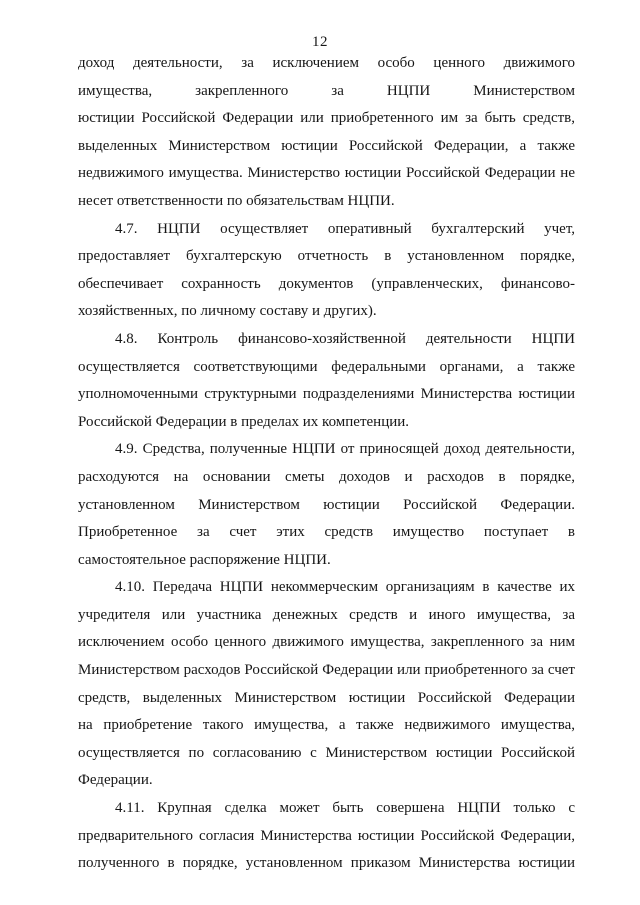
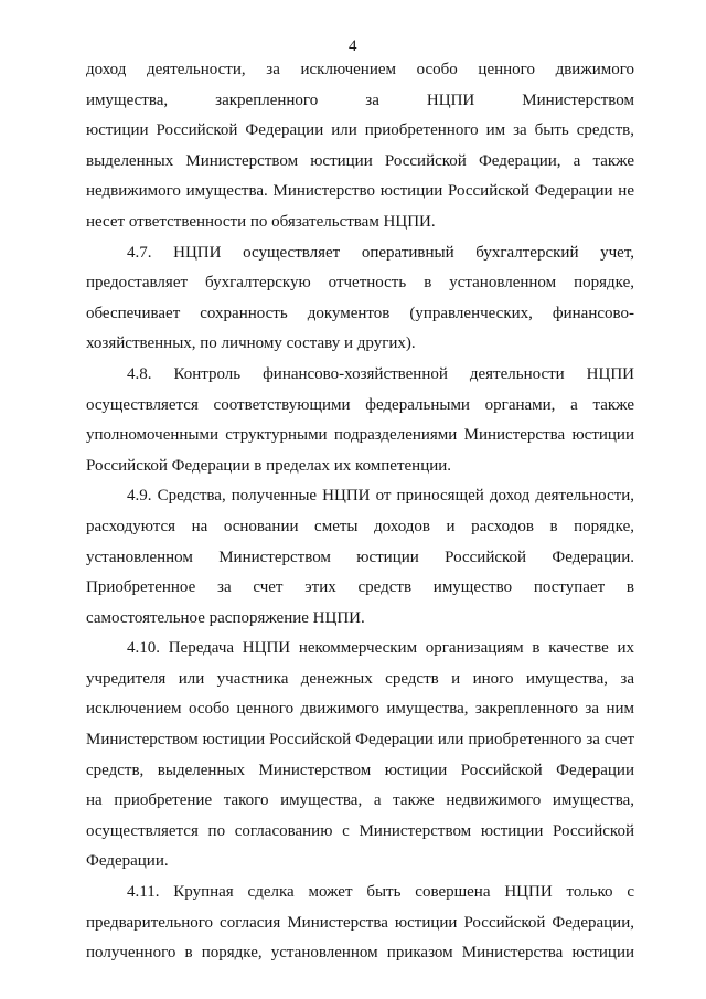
- 12
+ 4
  доход деятельности, за исключением особо ценного движимого
  имущества, закрепленного за НЦПИ Министерством
  юстиции Российской Федерации или приобретенного им за быть средств,
  выделенных Министерством юстиции Российской Федерации, а также
  недвижимого имущества. Министерство юстиции Российской Федерации не
  несет ответственности по обязательствам НЦПИ.
  4.7. НЦПИ осуществляет оперативный бухгалтерский учет,
  предоставляет бухгалтерскую отчетность в установленном порядке,
  обеспечивает сохранность документов (управленческих, финансово-
  хозяйственных, по личному составу и других).
  4.8. Контроль финансово-хозяйственной деятельности НЦПИ
  осуществляется соответствующими федеральными органами, а также
  уполномоченными структурными подразделениями Министерства юстиции
  Российской Федерации в пределах их компетенции.
  4.9. Средства, полученные НЦПИ от приносящей доход деятельности,
  расходуются на основании сметы доходов и расходов в порядке,
  установленном Министерством юстиции Российской Федерации.
  Приобретенное за счет этих средств имущество поступает в
  самостоятельное распоряжение НЦПИ.
  4.10. Передача НЦПИ некоммерческим организациям в качестве их
  учредителя или участника денежных средств и иного имущества, за
  исключением особо ценного движимого имущества, закрепленного за ним
- Министерством расходов Российской Федерации или приобретенного за счет
+ Министерством юстиции Российской Федерации или приобретенного за счет
  средств, выделенных Министерством юстиции Российской Федерации
  на приобретение такого имущества, а также недвижимого имущества,
  осуществляется по согласованию с Министерством юстиции Российской
  Федерации.
  4.11. Крупная сделка может быть совершена НЦПИ только с
  предварительного согласия Министерства юстиции Российской Федерации,
  полученного в порядке, установленном приказом Министерства юстиции
